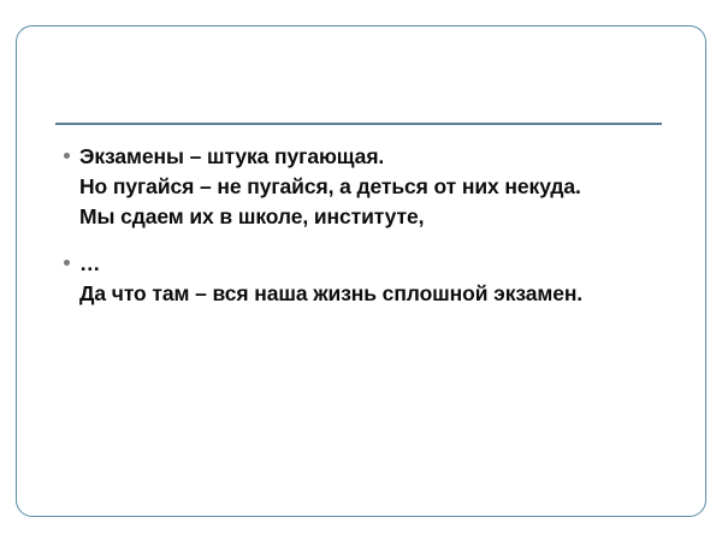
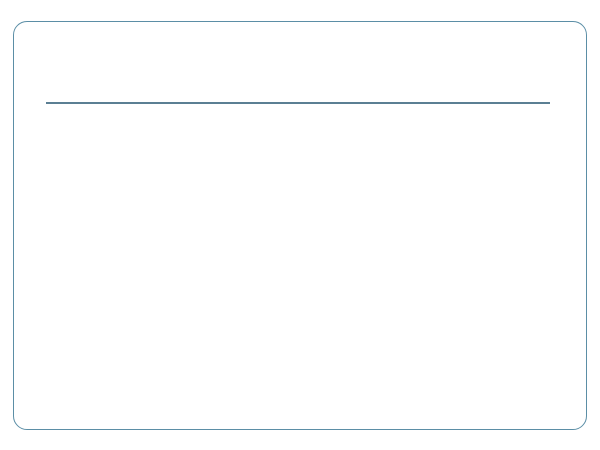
- Экзамены – штука пугающая.
- Но пугайся – не пугайся, а деться от них некуда.
- Мы сдаем их в школе, институте,
- …
- Да что там – вся наша жизнь сплошной экзамен.
